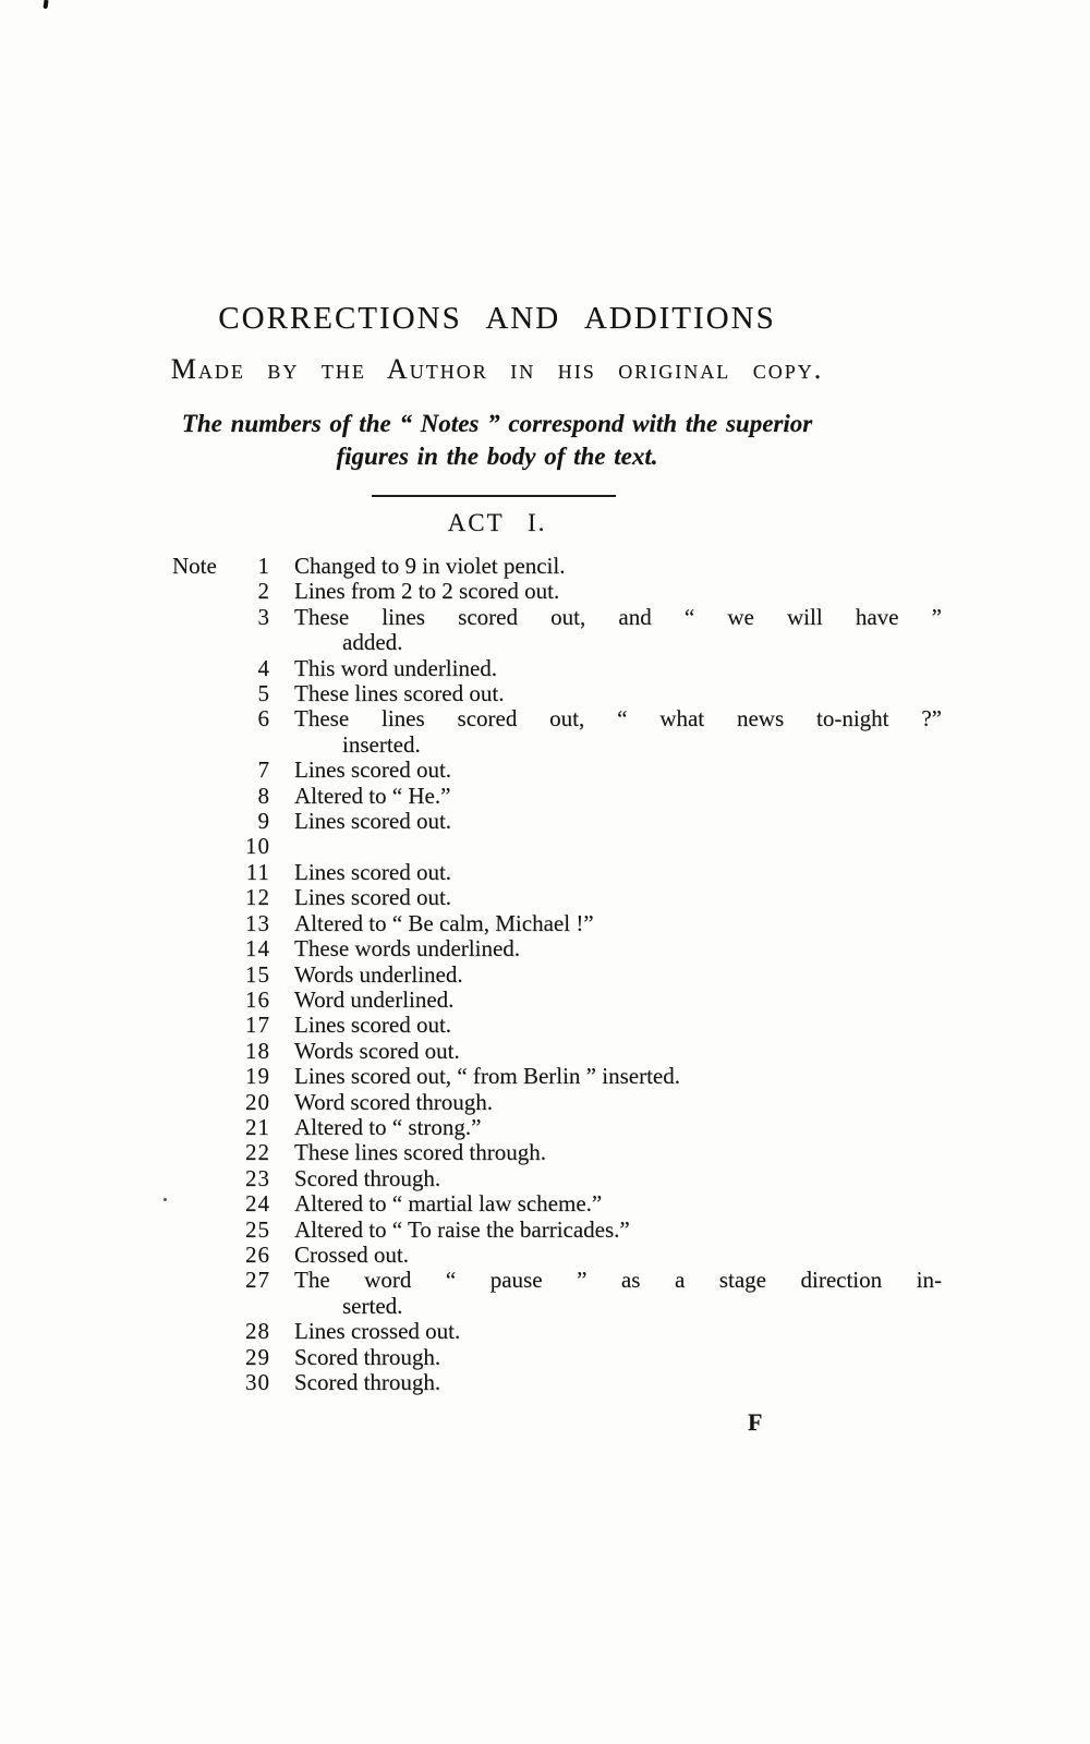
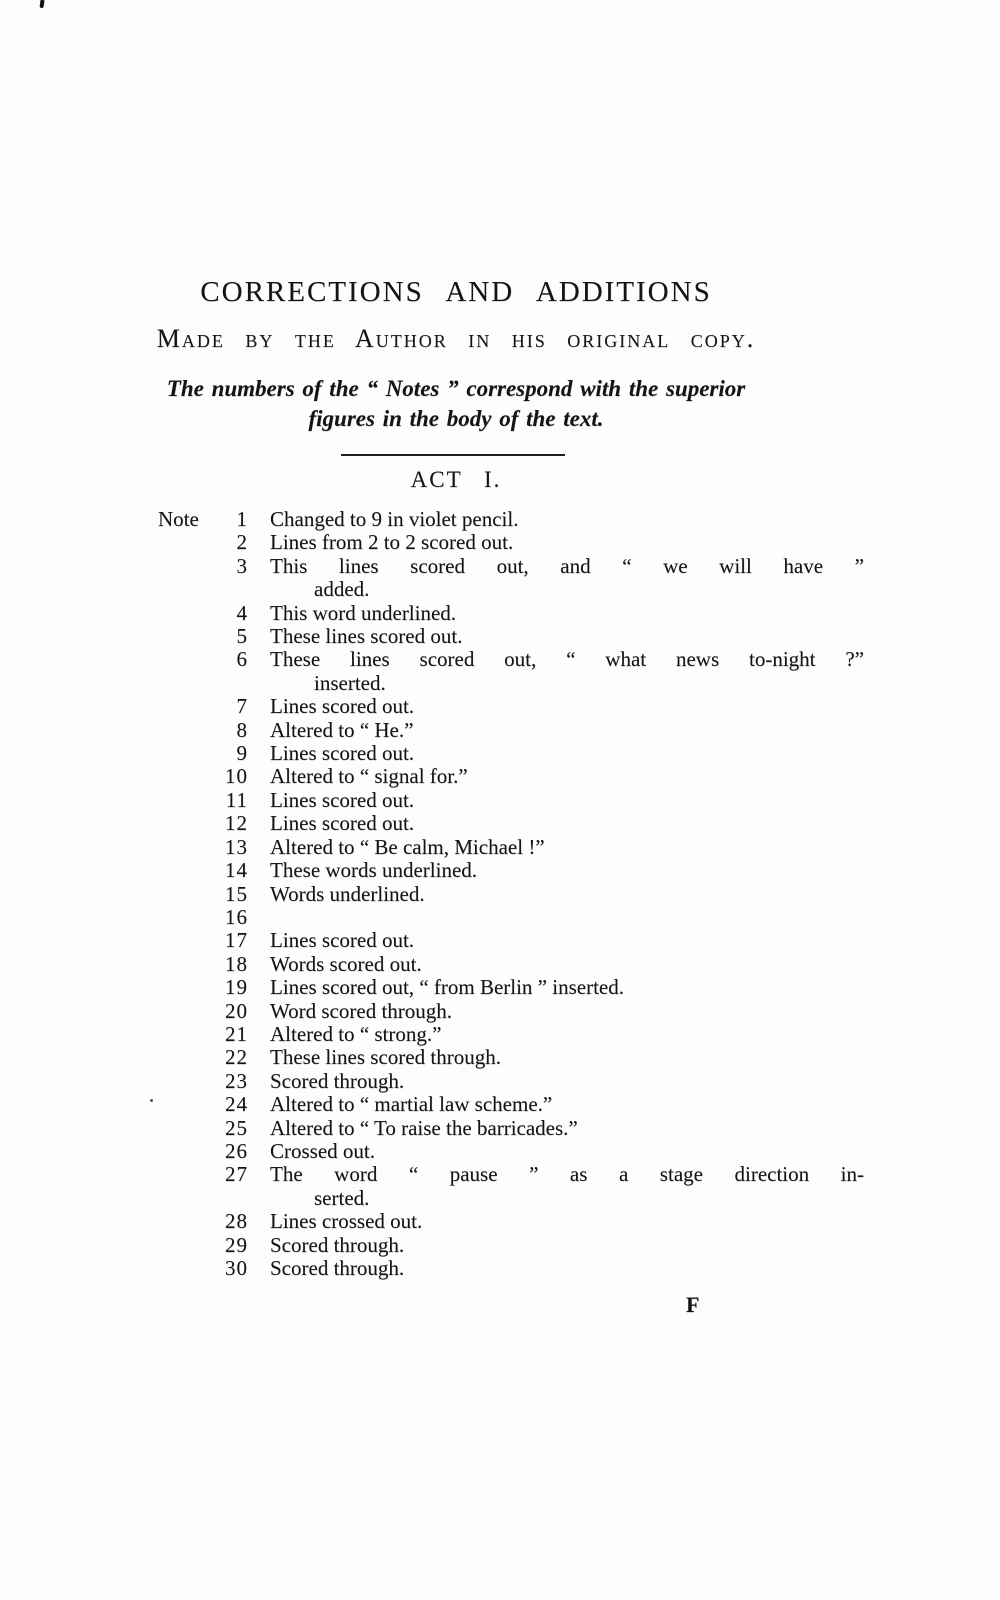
  CORRECTIONS AND ADDITIONS
  Made by the Author in his original copy.
  The numbers of the “ Notes ” correspond with the superior
  figures in the body of the text.
  ACT I.
  Note
  1
  Changed to 9 in violet pencil.
  2
  Lines from 2 to 2 scored out.
  3
- These lines scored out, and “ we will have ”
+ This lines scored out, and “ we will have ”
  added.
  4
  This word underlined.
  5
  These lines scored out.
  6
  These lines scored out, “ what news to-night ?”
  inserted.
  7
  Lines scored out.
  8
  Altered to “ He.”
  9
  Lines scored out.
  10
+ Altered to “ signal for.”
  11
  Lines scored out.
  12
  Lines scored out.
  13
  Altered to “ Be calm, Michael !”
  14
  These words underlined.
  15
  Words underlined.
  16
- Word underlined.
  17
  Lines scored out.
  18
  Words scored out.
  19
  Lines scored out, “ from Berlin ” inserted.
  20
  Word scored through.
  21
  Altered to “ strong.”
  22
  These lines scored through.
  23
  Scored through.
  24
  Altered to “ martial law scheme.”
  25
  Altered to “ To raise the barricades.”
  26
  Crossed out.
  27
  The word “ pause ” as a stage direction in-
  serted.
  28
  Lines crossed out.
  29
  Scored through.
  30
  Scored through.
  F
